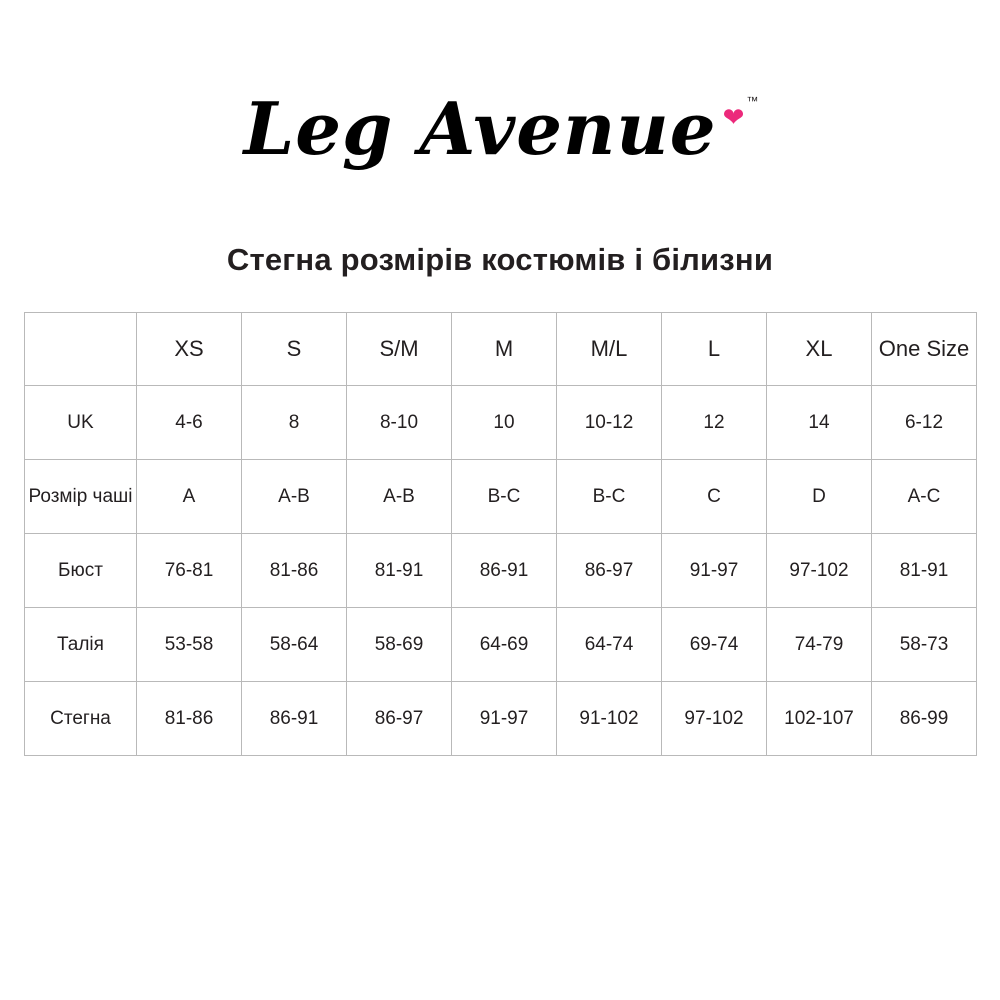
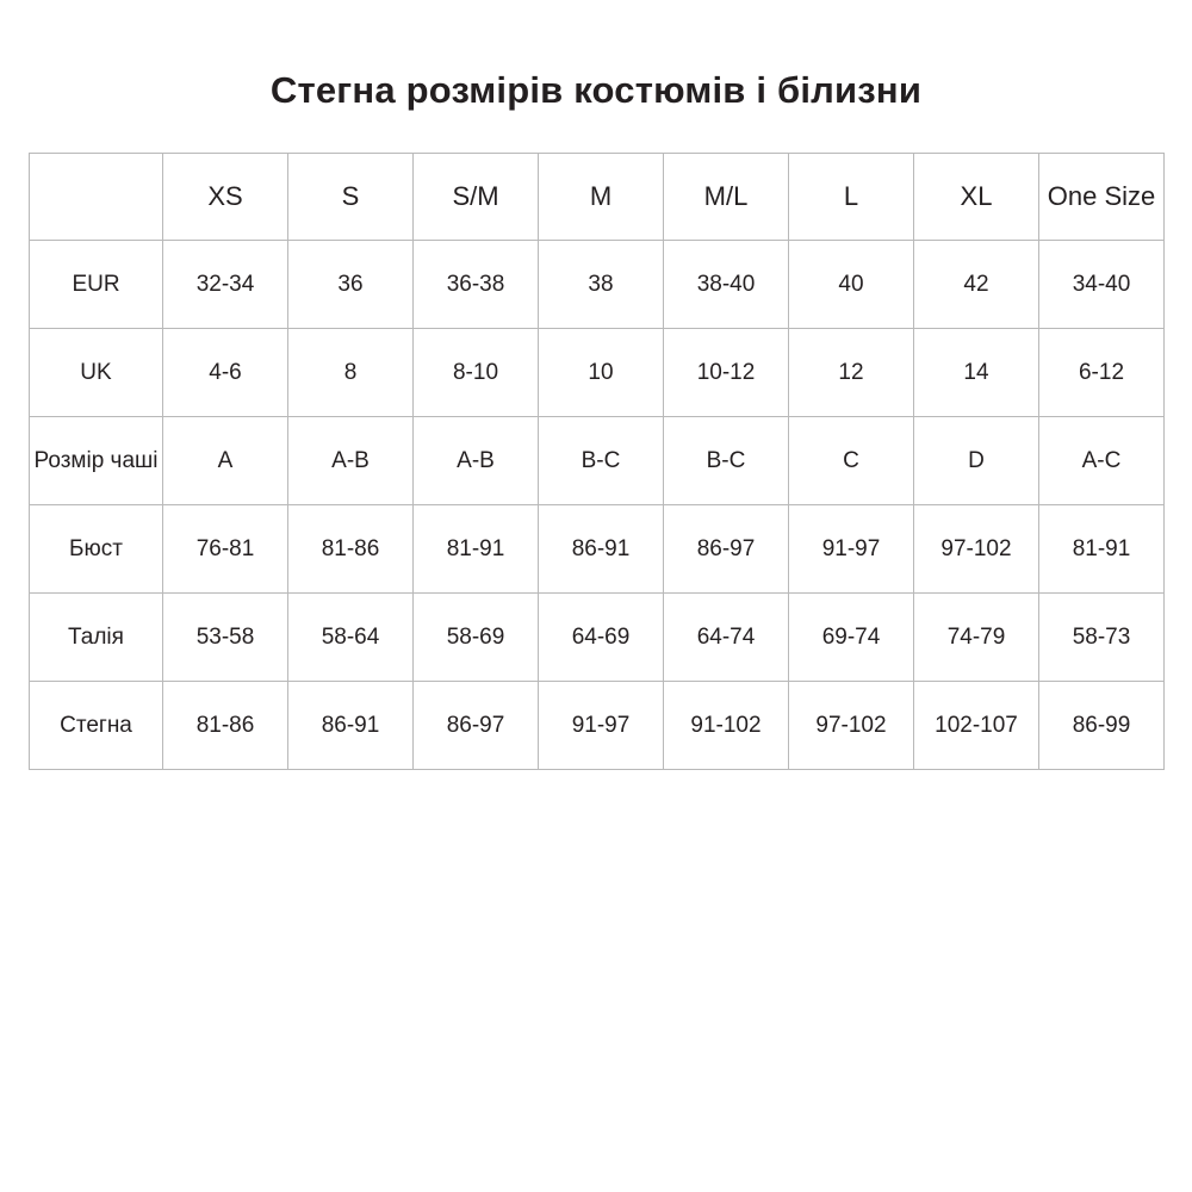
- Leg Avenue
- ❤
- ™
  Стегна розмірів костюмів і білизни
  	XS	S	S/M	M	M/L	L	XL	One Size
+ EUR	32-34	36	36-38	38	38-40	40	42	34-40
  UK	4-6	8	8-10	10	10-12	12	14	6-12
  Розмір чаші	A	A-B	A-B	B-C	B-C	C	D	A-C
  Бюст	76-81	81-86	81-91	86-91	86-97	91-97	97-102	81-91
  Талія	53-58	58-64	58-69	64-69	64-74	69-74	74-79	58-73
  Стегна	81-86	86-91	86-97	91-97	91-102	97-102	102-107	86-99
